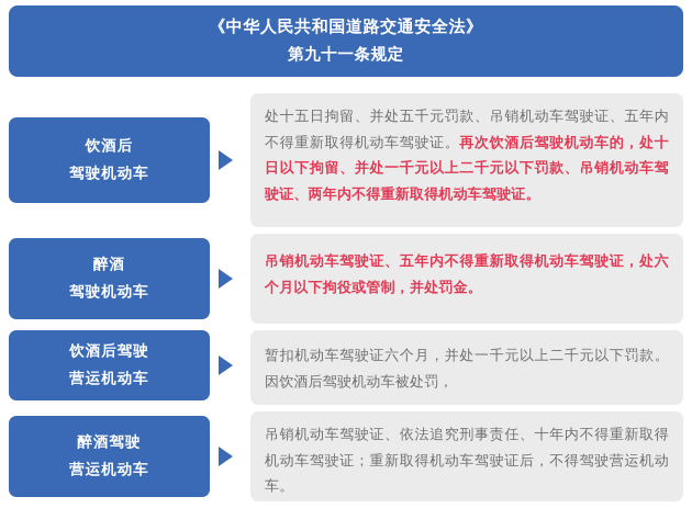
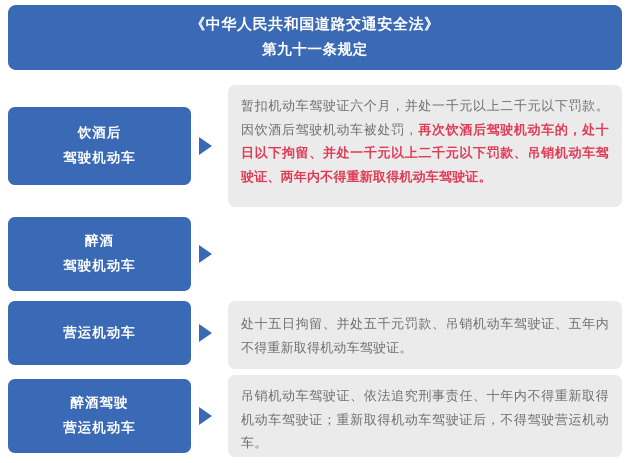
  《中华人民共和国道路交通安全法》
  第九十一条规定
  饮酒后
  驾驶机动车
- 处十五日拘留、并处五千元罚款、吊销机动车驾驶证、五年内不得重新取得机动车驾驶证。再次饮酒后驾驶机动车的，处十日以下拘留、并处一千元以上二千元以下罚款、吊销机动车驾驶证、两年内不得重新取得机动车驾驶证。
+ 暂扣机动车驾驶证六个月，并处一千元以上二千元以下罚款。因饮酒后驾驶机动车被处罚，再次饮酒后驾驶机动车的，处十日以下拘留、并处一千元以上二千元以下罚款、吊销机动车驾驶证、两年内不得重新取得机动车驾驶证。
  醉酒
  驾驶机动车
- 吊销机动车驾驶证、五年内不得重新取得机动车驾驶证，处六个月以下拘役或管制，并处罚金。
- 饮酒后驾驶
  营运机动车
- 暂扣机动车驾驶证六个月，并处一千元以上二千元以下罚款。因饮酒后驾驶机动车被处罚，
+ 处十五日拘留、并处五千元罚款、吊销机动车驾驶证、五年内不得重新取得机动车驾驶证。
  醉酒驾驶
  营运机动车
  吊销机动车驾驶证、依法追究刑事责任、十年内不得重新取得机动车驾驶证；重新取得机动车驾驶证后，不得驾驶营运机动车。
